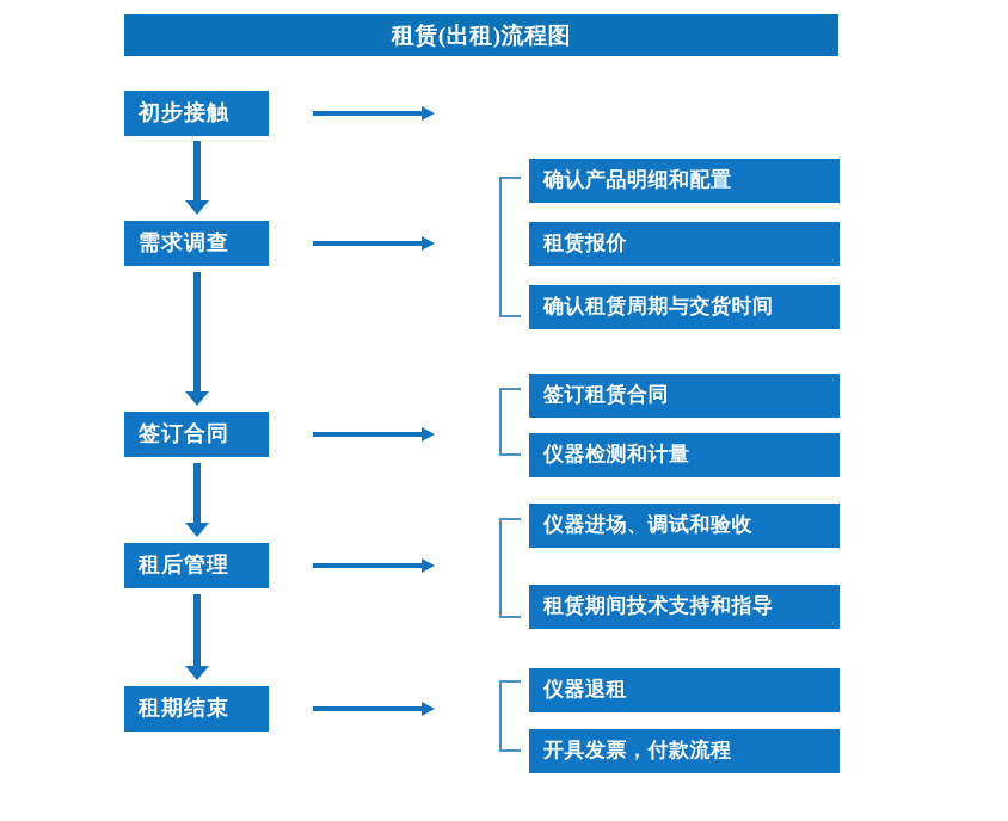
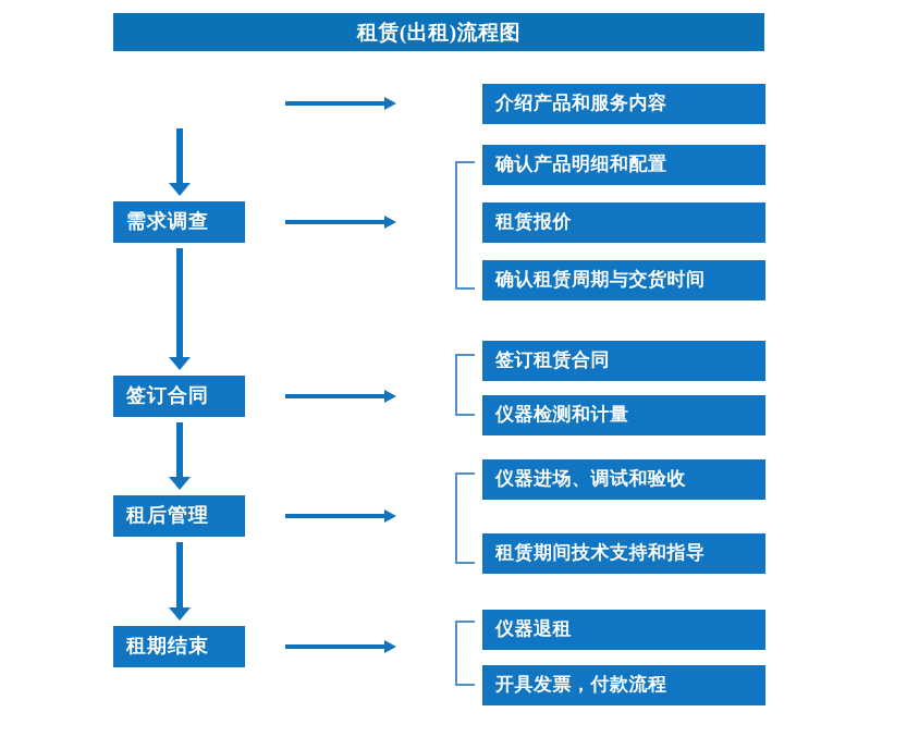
  租赁(出租)流程图
- 初步接触
  需求调查
  签订合同
  租后管理
  租期结束
+ 介绍产品和服务内容
  确认产品明细和配置
  租赁报价
  确认租赁周期与交货时间
  签订租赁合同
  仪器检测和计量
  仪器进场、调试和验收
  租赁期间技术支持和指导
  仪器退租
  开具发票，付款流程
